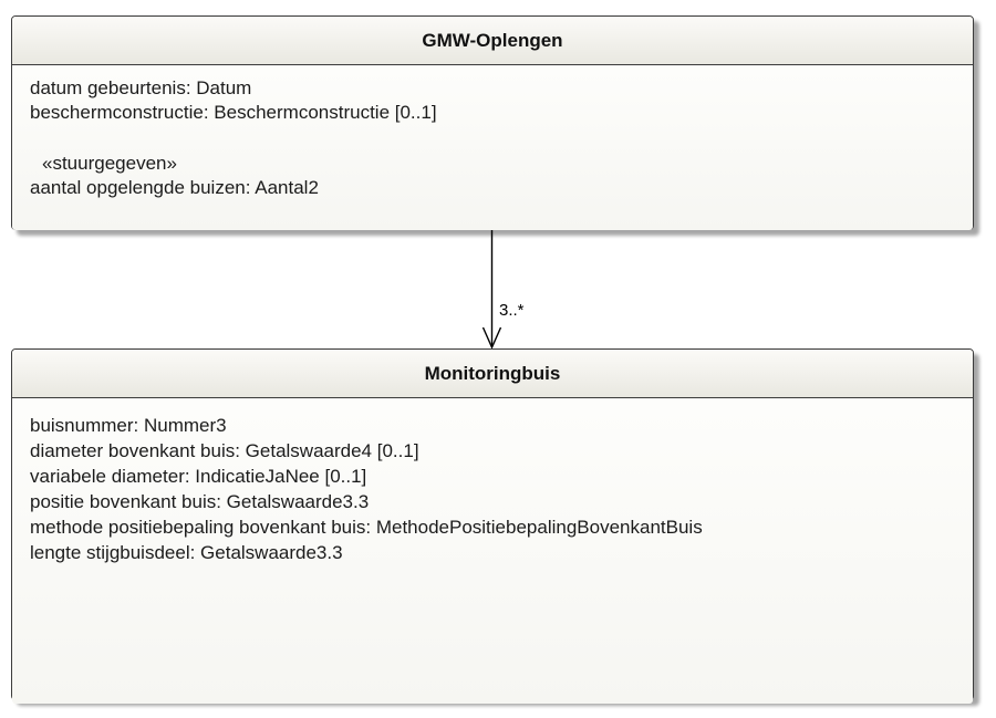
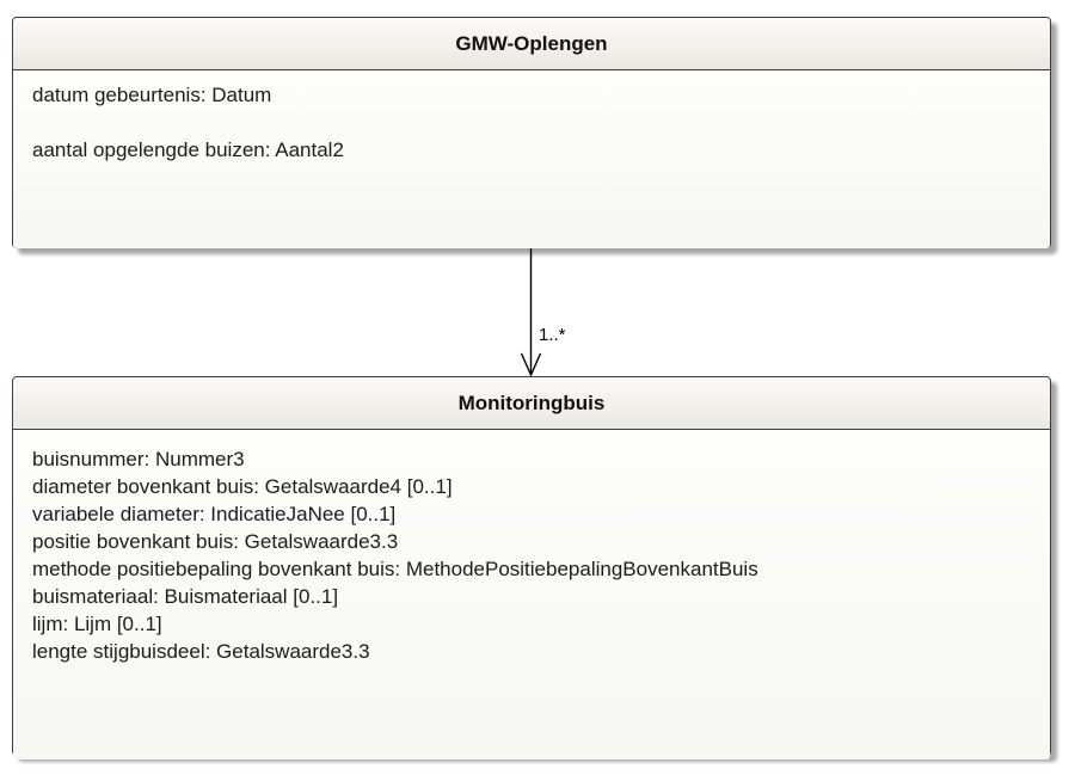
  GMW-Oplengen
  datum gebeurtenis: Datum
- beschermconstructie: Beschermconstructie [0..1]
- «stuurgegeven»
  aantal opgelengde buizen: Aantal2
- 3..*
+ 1..*
  Monitoringbuis
  buisnummer: Nummer3
  diameter bovenkant buis: Getalswaarde4 [0..1]
  variabele diameter: IndicatieJaNee [0..1]
  positie bovenkant buis: Getalswaarde3.3
  methode positiebepaling bovenkant buis: MethodePositiebepalingBovenkantBuis
+ buismateriaal: Buismateriaal [0..1]
+ lijm: Lijm [0..1]
  lengte stijgbuisdeel: Getalswaarde3.3
